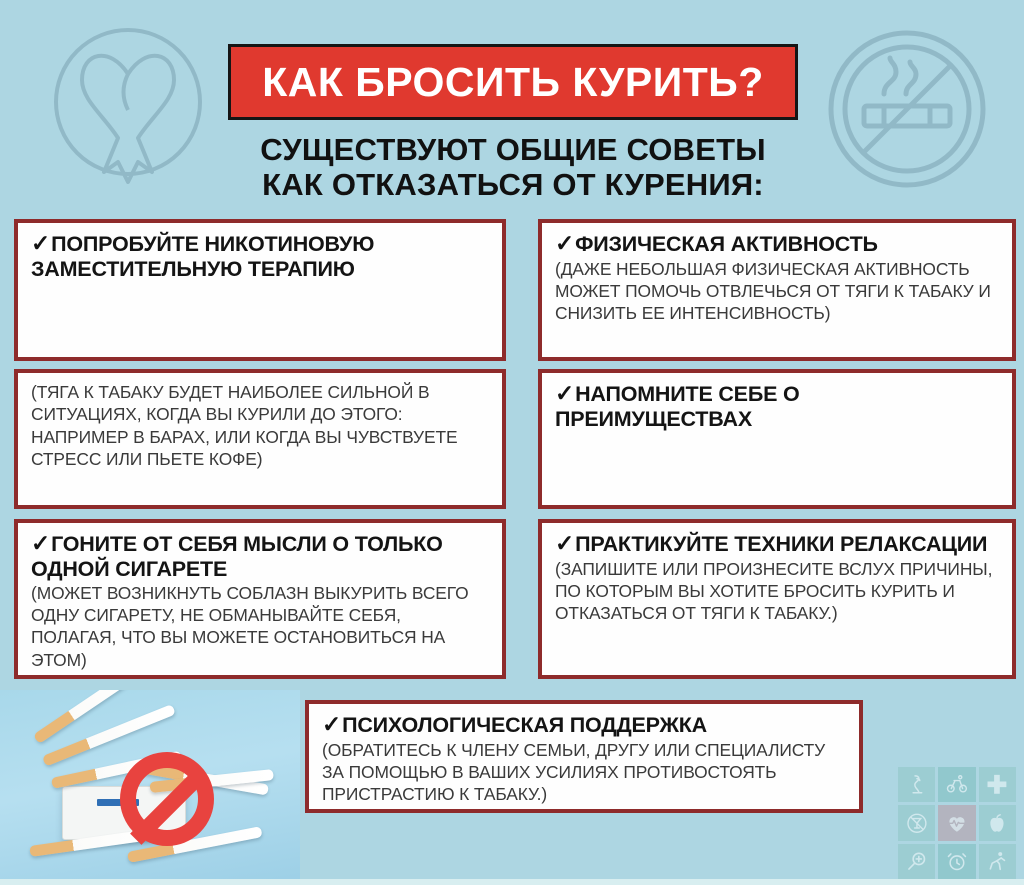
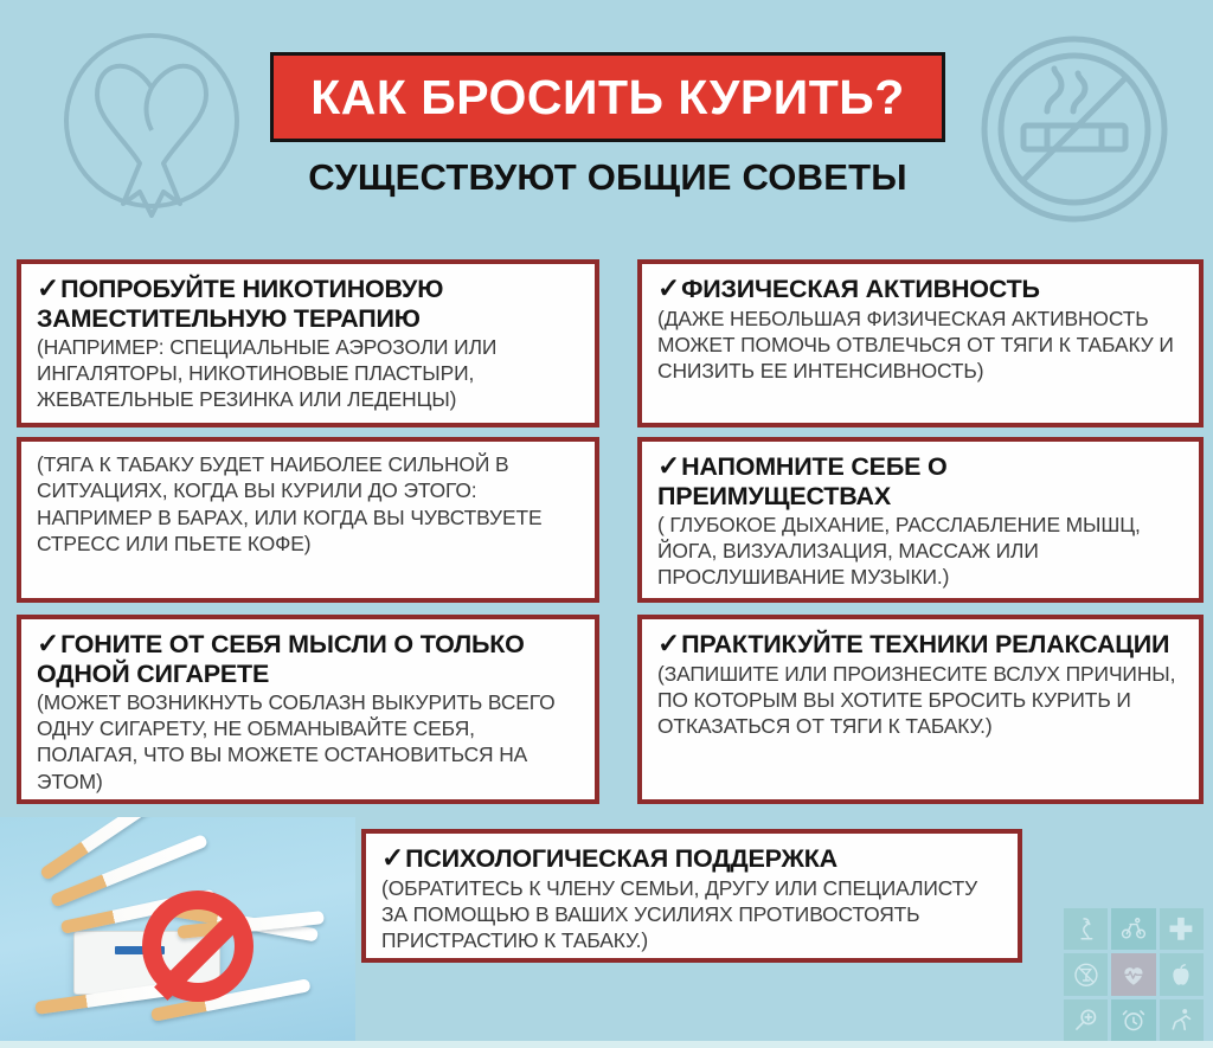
  КАК БРОСИТЬ КУРИТЬ?
  СУЩЕСТВУЮТ ОБЩИЕ СОВЕТЫ
- КАК ОТКАЗАТЬСЯ ОТ КУРЕНИЯ:
  ✓ПОПРОБУЙТЕ НИКОТИНОВУЮ ЗАМЕСТИТЕЛЬНУЮ ТЕРАПИЮ
+ (НАПРИМЕР: СПЕЦИАЛЬНЫЕ АЭРОЗОЛИ ИЛИ ИНГАЛЯТОРЫ, НИКОТИНОВЫЕ ПЛАСТЫРИ, ЖЕВАТЕЛЬНЫЕ РЕЗИНКА ИЛИ ЛЕДЕНЦЫ)
  ✓ФИЗИЧЕСКАЯ АКТИВНОСТЬ
  (ДАЖЕ НЕБОЛЬШАЯ ФИЗИЧЕСКАЯ АКТИВНОСТЬ МОЖЕТ ПОМОЧЬ ОТВЛЕЧЬСЯ ОТ ТЯГИ К ТАБАКУ И СНИЗИТЬ ЕЕ ИНТЕНСИВНОСТЬ)
  (ТЯГА К ТАБАКУ БУДЕТ НАИБОЛЕЕ СИЛЬНОЙ В СИТУАЦИЯХ, КОГДА ВЫ КУРИЛИ ДО ЭТОГО: НАПРИМЕР В БАРАХ, ИЛИ КОГДА ВЫ ЧУВСТВУЕТЕ СТРЕСС ИЛИ ПЬЕТЕ КОФЕ)
  ✓НАПОМНИТЕ СЕБЕ О ПРЕИМУЩЕСТВАХ
+ ( ГЛУБОКОЕ ДЫХАНИЕ, РАССЛАБЛЕНИЕ МЫШЦ, ЙОГА, ВИЗУАЛИЗАЦИЯ, МАССАЖ ИЛИ ПРОСЛУШИВАНИЕ МУЗЫКИ.)
  ✓ГОНИТЕ ОТ СЕБЯ МЫСЛИ О ТОЛЬКО ОДНОЙ СИГАРЕТЕ
  (МОЖЕТ ВОЗНИКНУТЬ СОБЛАЗН ВЫКУРИТЬ ВСЕГО ОДНУ СИГАРЕТУ, НЕ ОБМАНЫВАЙТЕ СЕБЯ, ПОЛАГАЯ, ЧТО ВЫ МОЖЕТЕ ОСТАНОВИТЬСЯ НА ЭТОМ)
  ✓ПРАКТИКУЙТЕ ТЕХНИКИ РЕЛАКСАЦИИ
  (ЗАПИШИТЕ ИЛИ ПРОИЗНЕСИТЕ ВСЛУХ ПРИЧИНЫ, ПО КОТОРЫМ ВЫ ХОТИТЕ БРОСИТЬ КУРИТЬ И ОТКАЗАТЬСЯ ОТ ТЯГИ К ТАБАКУ.)
  ✓ПСИХОЛОГИЧЕСКАЯ ПОДДЕРЖКА
  (ОБРАТИТЕСЬ К ЧЛЕНУ СЕМЬИ, ДРУГУ ИЛИ СПЕЦИАЛИСТУ ЗА ПОМОЩЬЮ В ВАШИХ УСИЛИЯХ ПРОТИВОСТОЯТЬ ПРИСТРАСТИЮ К ТАБАКУ.)
